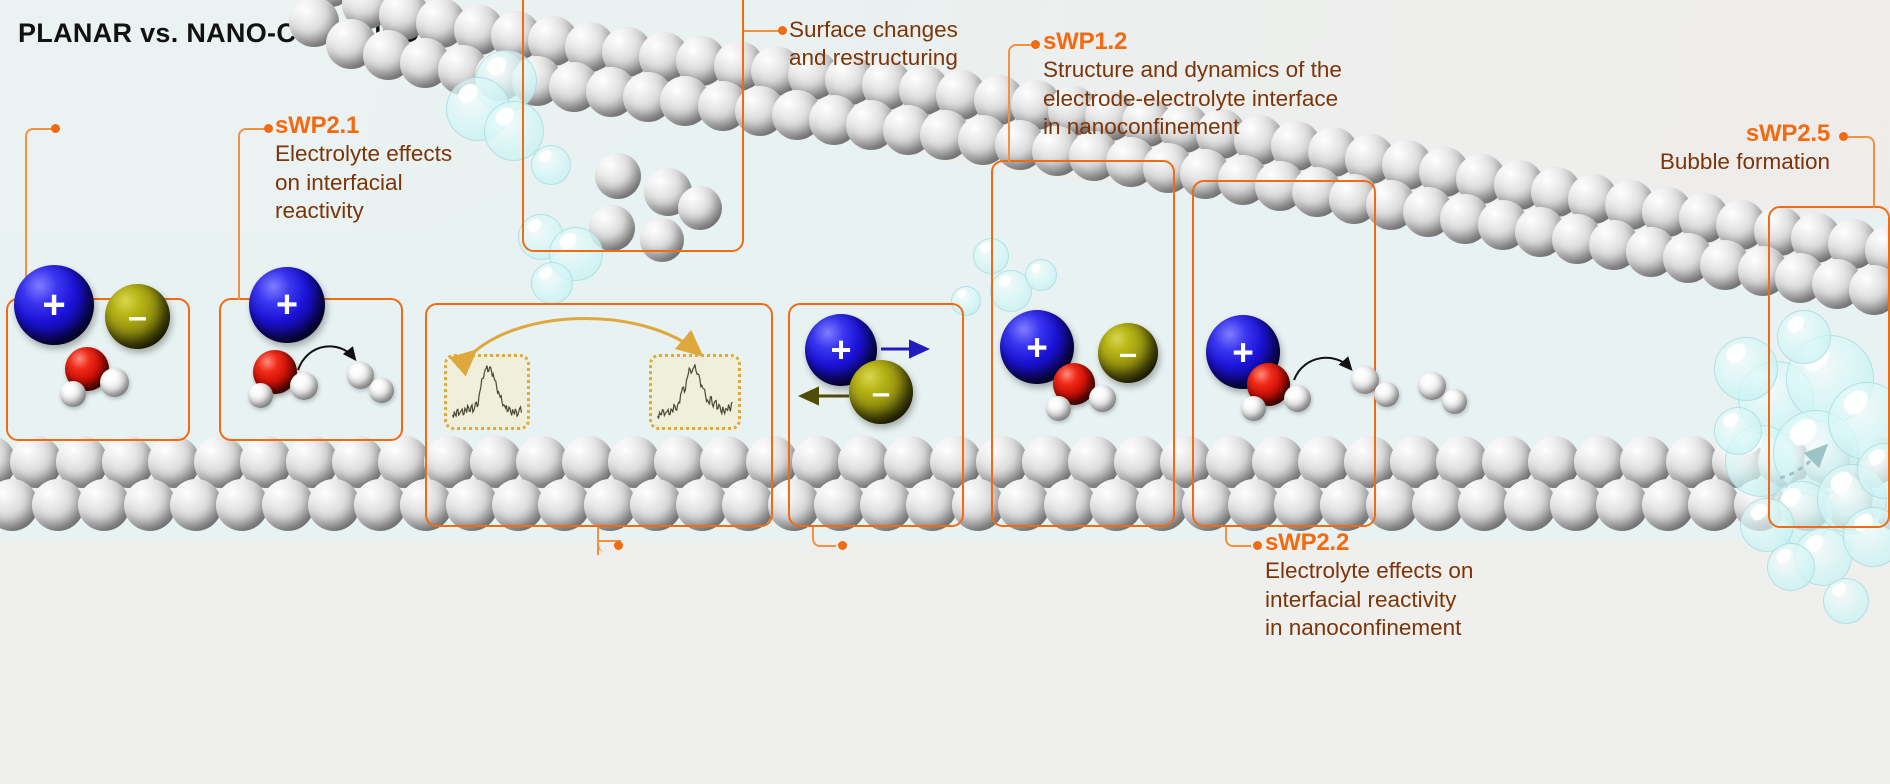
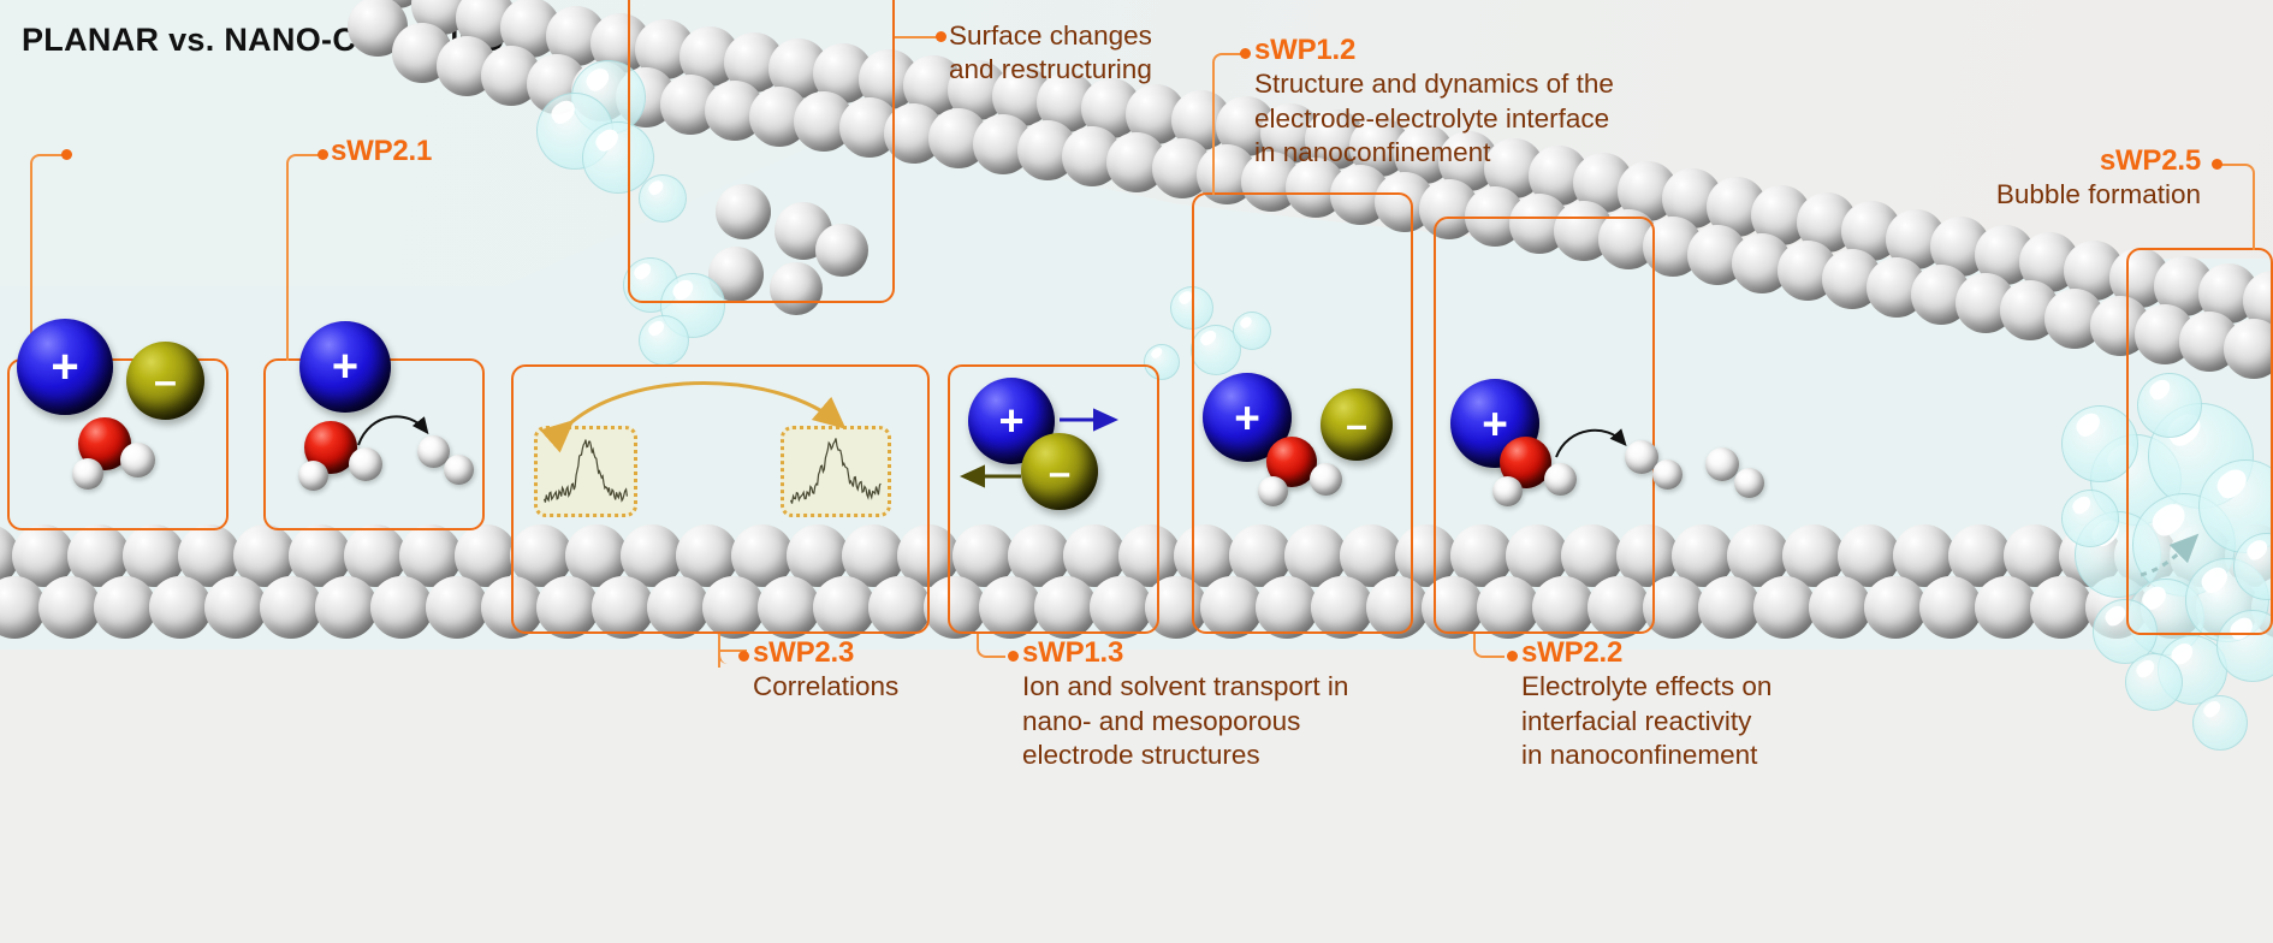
  +
  –
  sWP2.1
- Electrolyte effects
- on interfacial
- reactivity
  +
  Surface changes
  and restructuring
  sWP1.2
  Structure and dynamics of the
  electrode-electrolyte interface
  in nanoconfinement
  +
  –
  sWP2.5
  Bubble formation
+ sWP2.3
+ Correlations
+ sWP1.3
+ Ion and solvent transport in
+ nano- and mesoporous
+ electrode structures
  +
  –
  sWP2.2
  Electrolyte effects on
  interfacial reactivity
  in nanoconfinement
  +
